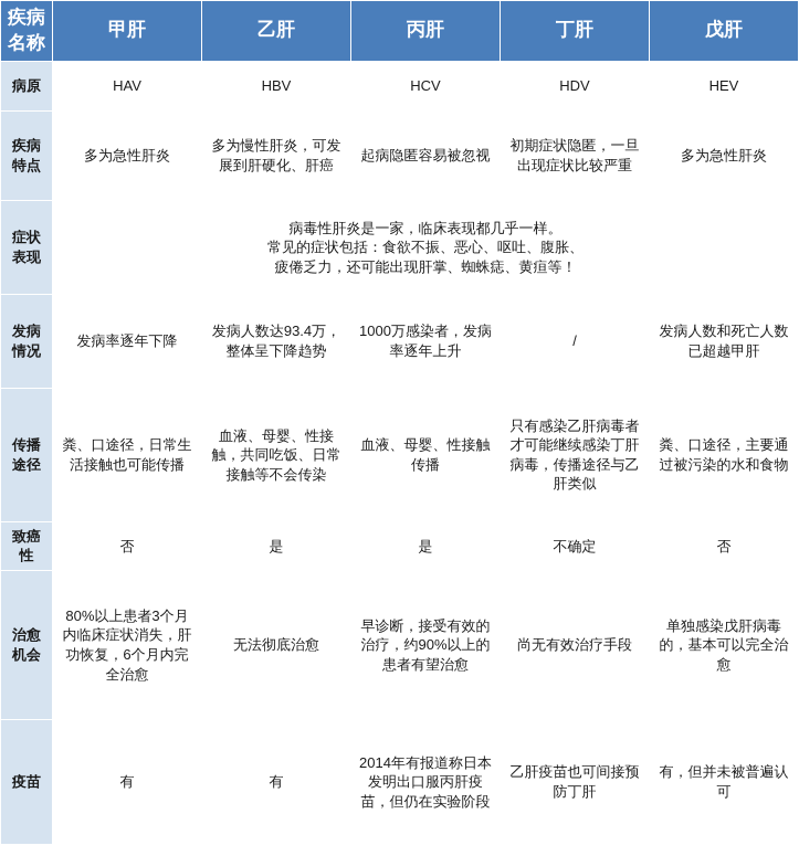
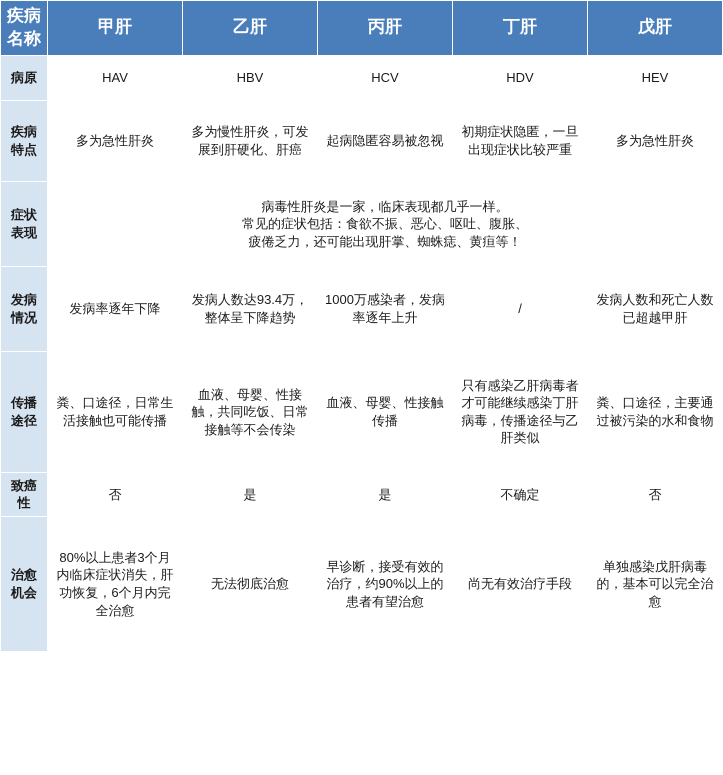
  疾病名称	甲肝	乙肝	丙肝	丁肝	戊肝
  病原	HAV	HBV	HCV	HDV	HEV
  疾病特点	多为急性肝炎	多为慢性肝炎，可发展到肝硬化、肝癌	起病隐匿容易被忽视	初期症状隐匿，一旦出现症状比较严重	多为急性肝炎
  症状表现	病毒性肝炎是一家，临床表现都几乎一样。 常见的症状包括：食欲不振、恶心、呕吐、腹胀、 疲倦乏力，还可能出现肝掌、蜘蛛痣、黄疸等！
  发病情况	发病率逐年下降	发病人数达93.4万，整体呈下降趋势	1000万感染者，发病率逐年上升	/	发病人数和死亡人数已超越甲肝
  传播途径	粪、口途径，日常生活接触也可能传播	血液、母婴、性接触，共同吃饭、日常接触等不会传染	血液、母婴、性接触传播	只有感染乙肝病毒者才可能继续感染丁肝病毒，传播途径与乙肝类似	粪、口途径，主要通过被污染的水和食物
  致癌性	否	是	是	不确定	否
  治愈机会	80%以上患者3个月内临床症状消失，肝功恢复，6个月内完全治愈	无法彻底治愈	早诊断，接受有效的治疗，约90%以上的患者有望治愈	尚无有效治疗手段	单独感染戊肝病毒的，基本可以完全治愈
- 疫苗	有	有	2014年有报道称日本发明出口服丙肝疫苗，但仍在实验阶段	乙肝疫苗也可间接预防丁肝	有，但并未被普遍认可
